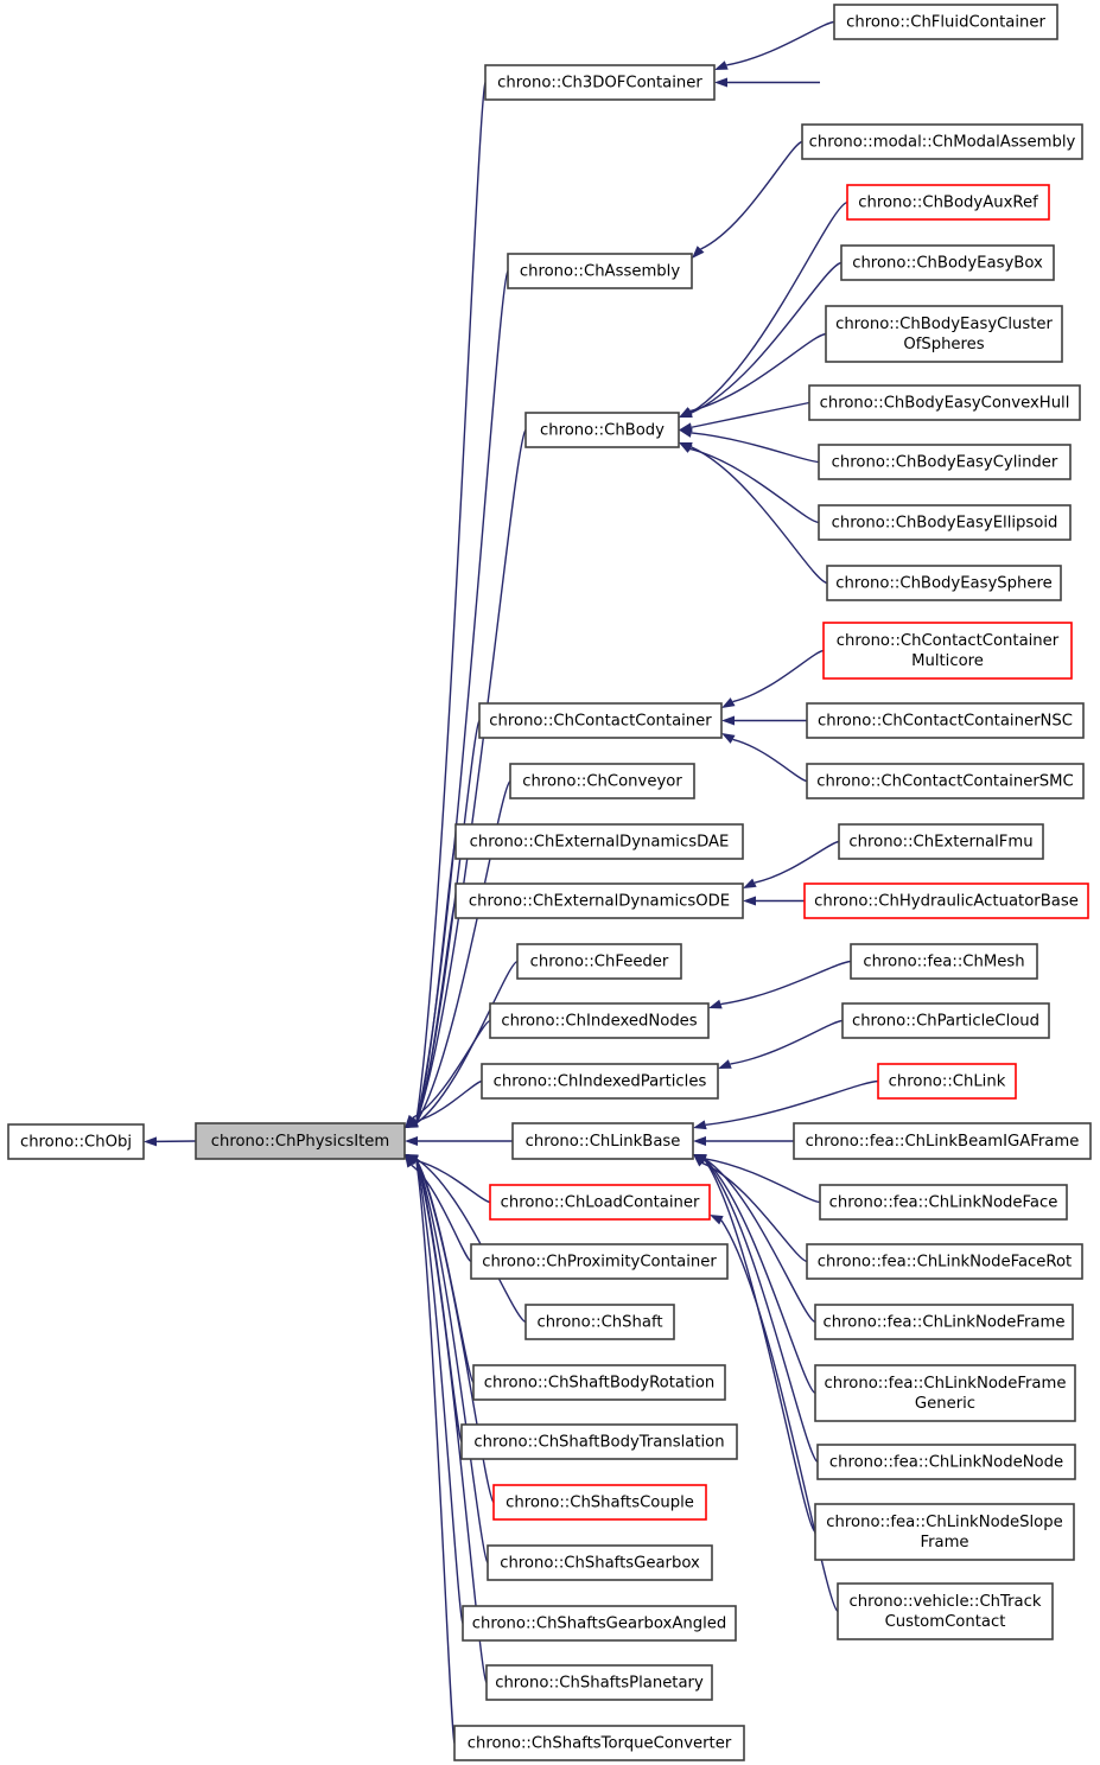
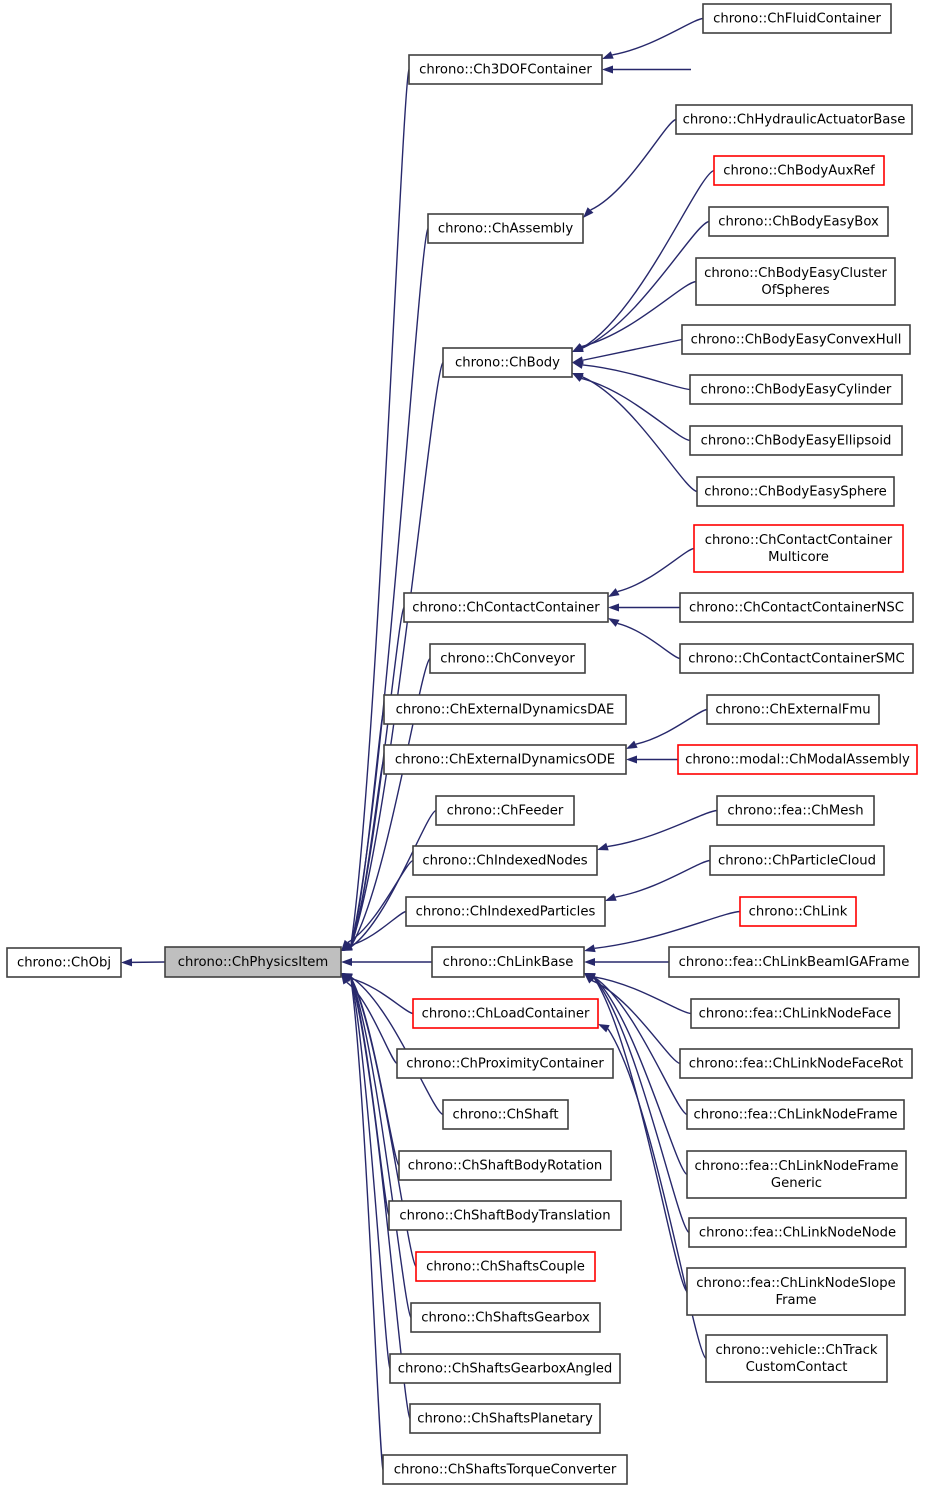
  chrono::ChObj
  chrono::ChPhysicsItem
  chrono::Ch3DOFContainer
  chrono::ChAssembly
  chrono::ChBody
  chrono::ChContactContainer
  chrono::ChConveyor
  chrono::ChExternalDynamicsDAE
  chrono::ChExternalDynamicsODE
  chrono::ChFeeder
  chrono::ChIndexedNodes
  chrono::ChIndexedParticles
  chrono::ChLinkBase
  chrono::ChLoadContainer
  chrono::ChProximityContainer
  chrono::ChShaft
  chrono::ChShaftBodyRotation
  chrono::ChShaftBodyTranslation
  chrono::ChShaftsCouple
  chrono::ChShaftsGearbox
  chrono::ChShaftsGearboxAngled
  chrono::ChShaftsPlanetary
  chrono::ChShaftsTorqueConverter
  chrono::ChFluidContainer
- chrono::modal::ChModalAssembly
+ chrono::ChHydraulicActuatorBase
  chrono::ChBodyAuxRef
  chrono::ChBodyEasyBox
  chrono::ChBodyEasyCluster
  OfSpheres
  chrono::ChBodyEasyConvexHull
  chrono::ChBodyEasyCylinder
  chrono::ChBodyEasyEllipsoid
  chrono::ChBodyEasySphere
  chrono::ChContactContainer
  Multicore
  chrono::ChContactContainerNSC
  chrono::ChContactContainerSMC
  chrono::ChExternalFmu
- chrono::ChHydraulicActuatorBase
+ chrono::modal::ChModalAssembly
  chrono::fea::ChMesh
  chrono::ChParticleCloud
  chrono::ChLink
  chrono::fea::ChLinkBeamIGAFrame
  chrono::fea::ChLinkNodeFace
  chrono::fea::ChLinkNodeFaceRot
  chrono::fea::ChLinkNodeFrame
  chrono::fea::ChLinkNodeFrame
  Generic
  chrono::fea::ChLinkNodeNode
  chrono::fea::ChLinkNodeSlope
  Frame
  chrono::vehicle::ChTrack
  CustomContact
